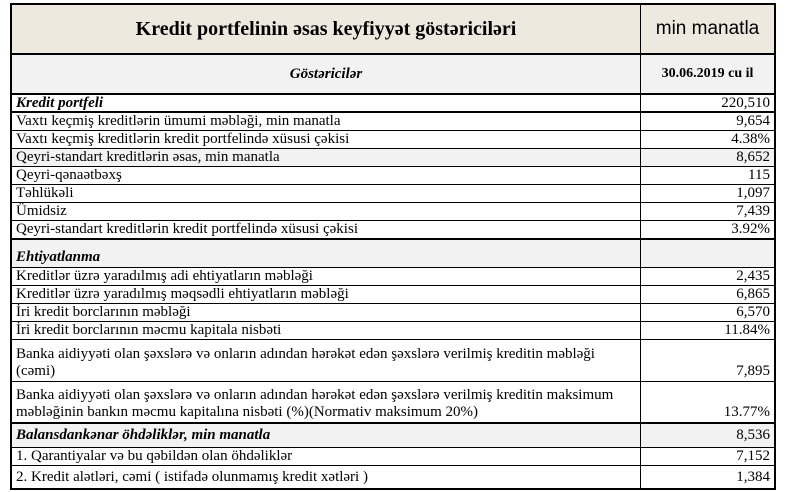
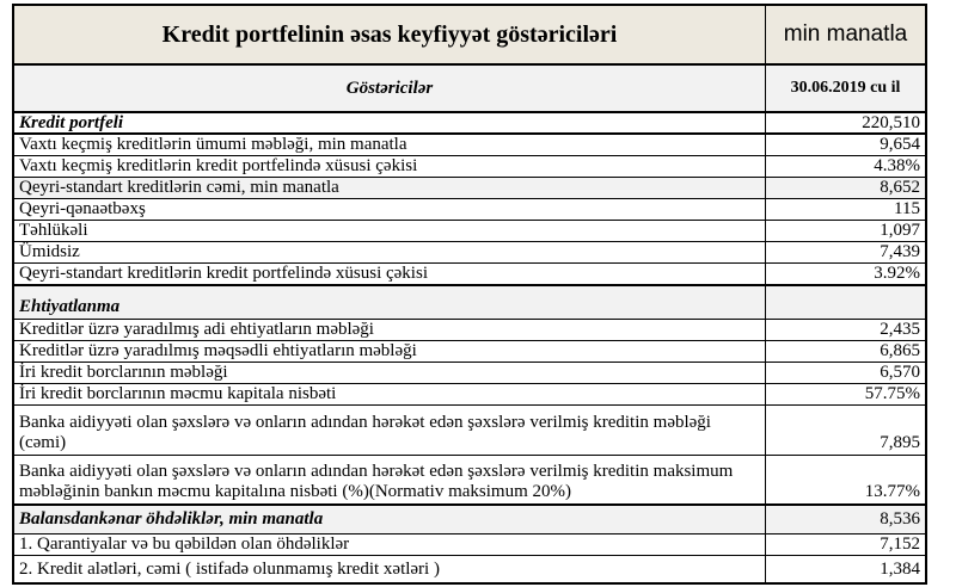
  Kredit portfelinin əsas keyfiyyət göstəriciləri
  min manatla
  Göstəricilər
  30.06.2019 cu il
  Kredit portfeli
  220,510
  Vaxtı keçmiş kreditlərin ümumi məbləği, min manatla
  9,654
  Vaxtı keçmiş kreditlərin kredit portfelində xüsusi çəkisi
  4.38%
- Qeyri-standart kreditlərin əsas, min manatla
+ Qeyri-standart kreditlərin cəmi, min manatla
  8,652
  Qeyri-qənaətbəxş
  115
  Təhlükəli
  1,097
  Ümidsiz
  7,439
  Qeyri-standart kreditlərin kredit portfelində xüsusi çəkisi
  3.92%
  Ehtiyatlanma
  Kreditlər üzrə yaradılmış adi ehtiyatların məbləği
  2,435
  Kreditlər üzrə yaradılmış məqsədli ehtiyatların məbləği
  6,865
  İri kredit borclarının məbləği
  6,570
  İri kredit borclarının məcmu kapitala nisbəti
- 11.84%
+ 57.75%
  Banka aidiyyəti olan şəxslərə və onların adından hərəkət edən şəxslərə verilmiş kreditin məbləği (cəmi)
  7,895
  Banka aidiyyəti olan şəxslərə və onların adından hərəkət edən şəxslərə verilmiş kreditin maksimum məbləğinin bankın məcmu kapitalına nisbəti (%)(Normativ maksimum 20%)
  13.77%
  Balansdankənar öhdəliklər, min manatla
  8,536
  1. Qarantiyalar və bu qəbildən olan öhdəliklər
  7,152
  2. Kredit alətləri, cəmi ( istifadə olunmamış kredit xətləri )
  1,384
